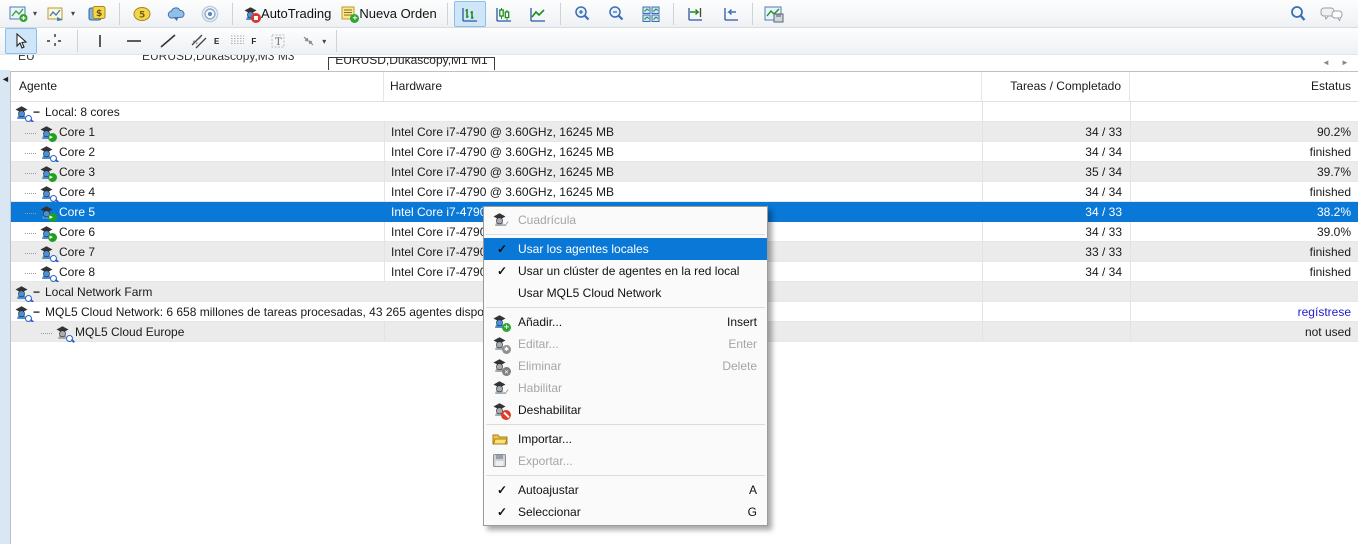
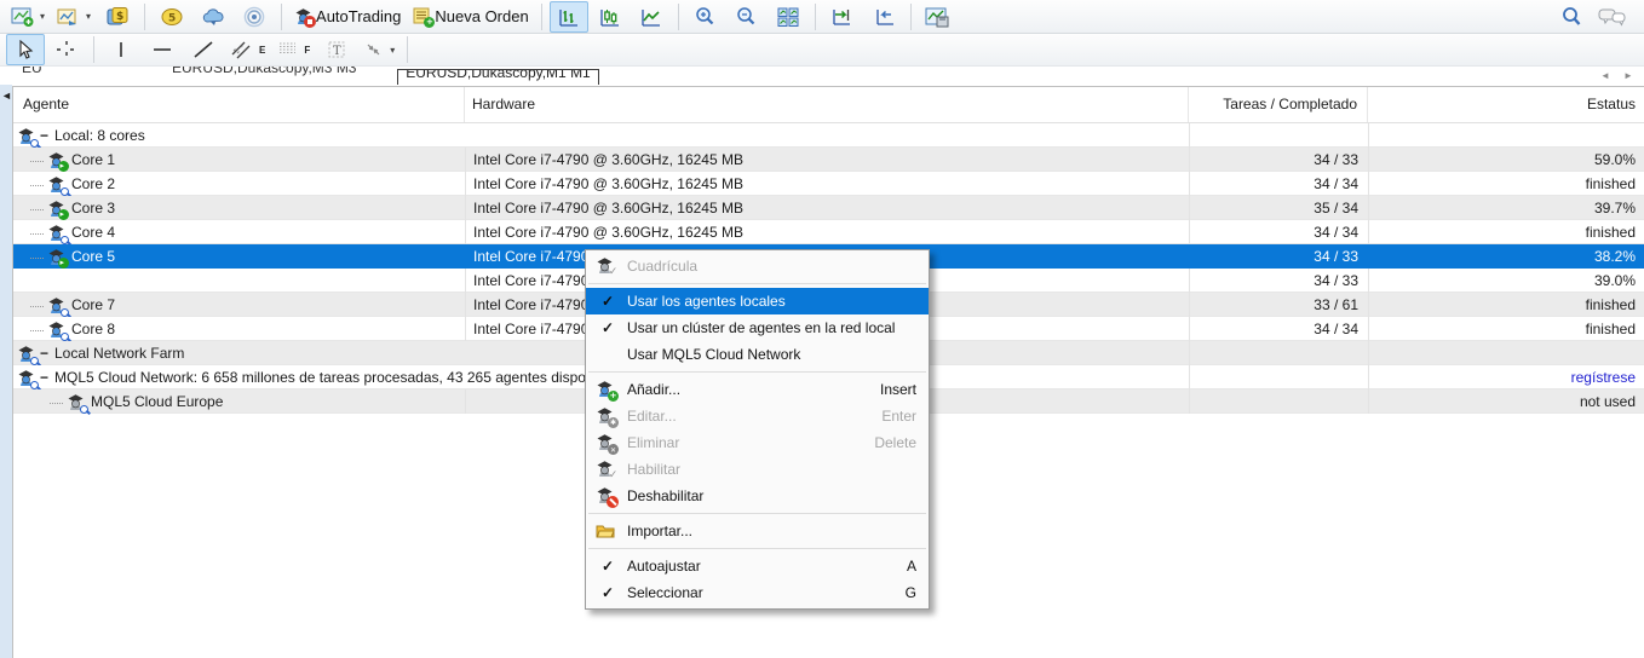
  ▾
  ▾
  $
  5
  AutoTrading
  Nueva Orden
  E
  F
  T
  ▾
  EU
  EURUSD,Dukascopy,M3 M3
  EURUSD,Dukascopy,M1 M1
  ◄
  ►
  ◄
  Agente
  Hardware
  Tareas / Completado
  Estatus
  −
  Local: 8 cores
  Core 1
  Intel Core i7-4790 @ 3.60GHz, 16245 MB
  34 / 33
- 90.2%
+ 59.0%
  Core 2
  Intel Core i7-4790 @ 3.60GHz, 16245 MB
  34 / 34
  finished
  Core 3
  Intel Core i7-4790 @ 3.60GHz, 16245 MB
  35 / 34
  39.7%
  Core 4
  Intel Core i7-4790 @ 3.60GHz, 16245 MB
  34 / 34
  finished
  Core 5
  34 / 33
  38.2%
- Core 6
  34 / 33
  39.0%
  Core 7
- 33 / 33
+ 33 / 61
  finished
  Core 8
  34 / 34
  finished
  −
  Local Network Farm
  −
  MQL5 Cloud Network: 6 658 millones de tareas procesadas, 43 265 agentes dispo
  regístrese
  MQL5 Cloud Europe
  not used
  Cuadrícula
  ✓
  Usar los agentes locales
  ✓
  Usar un clúster de agentes en la red local
  Usar MQL5 Cloud Network
  Añadir...
  Insert
  Editar...
  Enter
  Eliminar
  Delete
  Habilitar
  Deshabilitar
  Importar...
- Exportar...
  ✓
  Autoajustar
  A
  ✓
  Seleccionar
  G
